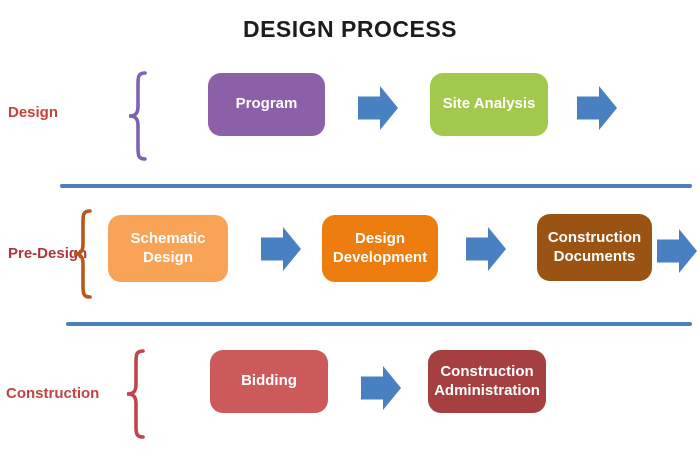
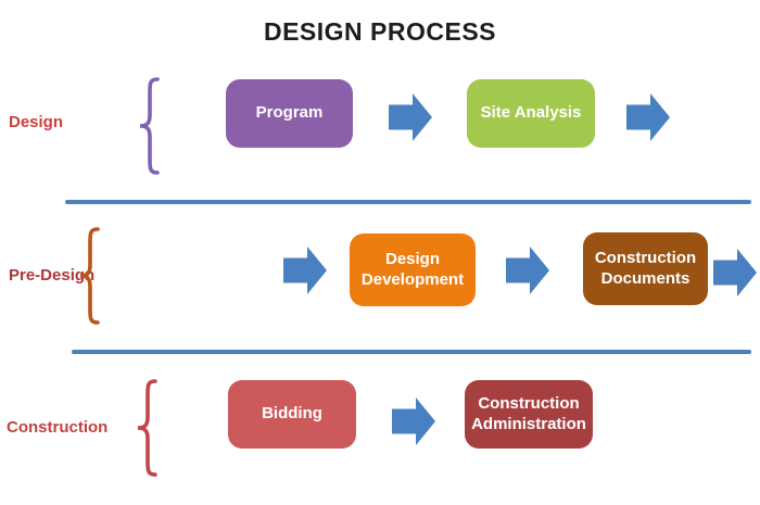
  DESIGN PROCESS
  Design
  Program
  Site Analysis
  Pre-Design
- Schematic Design
  Design Development
  Construction Documents
  Construction
  Bidding
  Construction Administration
